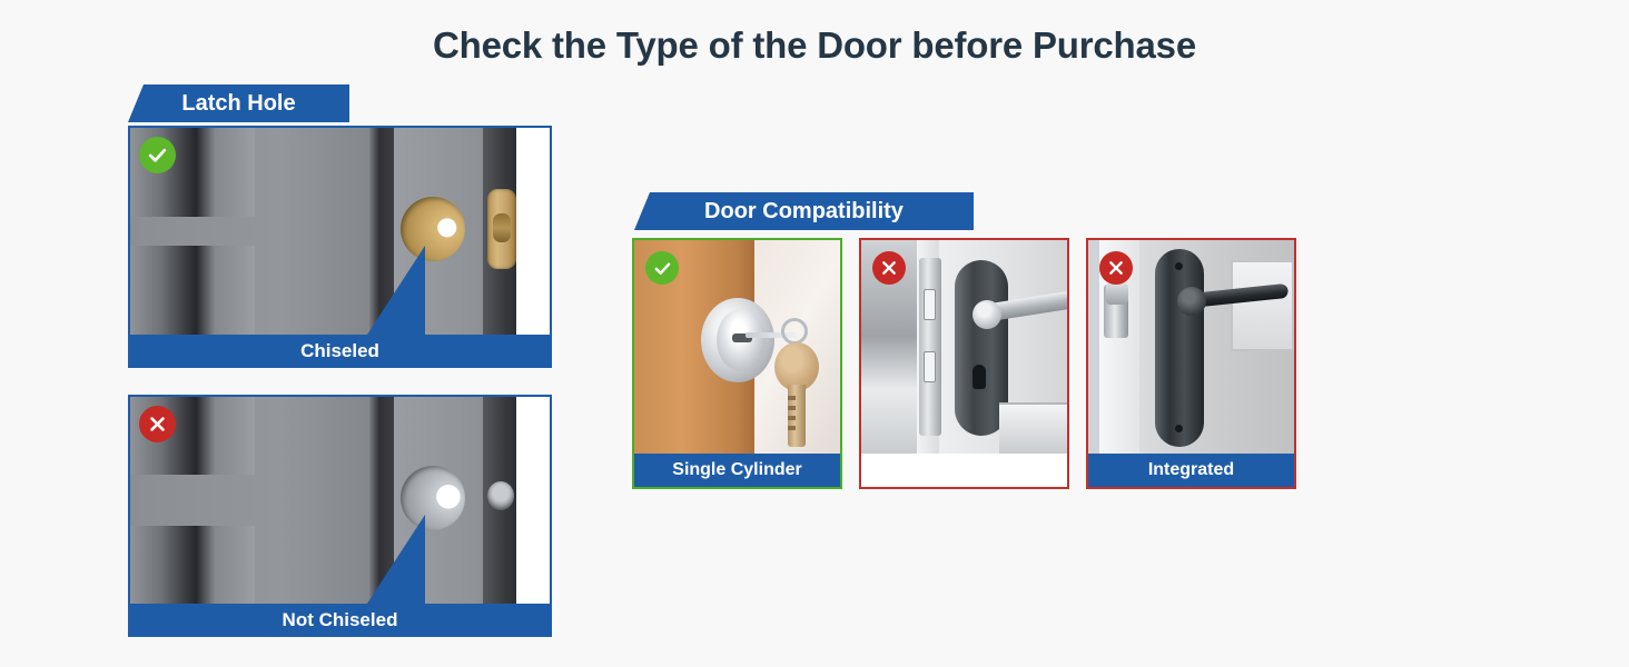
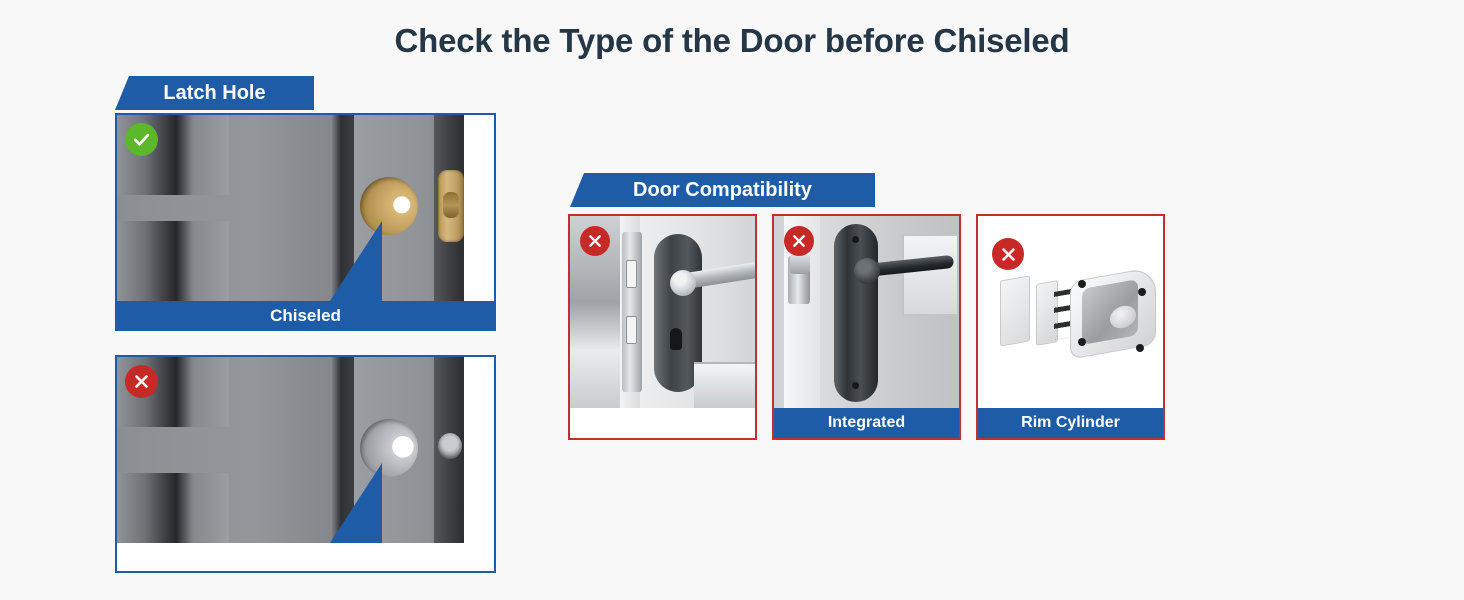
- Check the Type of the Door before Purchase
+ Check the Type of the Door before Chiseled
  Latch Hole
  Chiseled
- Not Chiseled
  Door Compatibility
- Single Cylinder
  Integrated
+ Rim Cylinder
